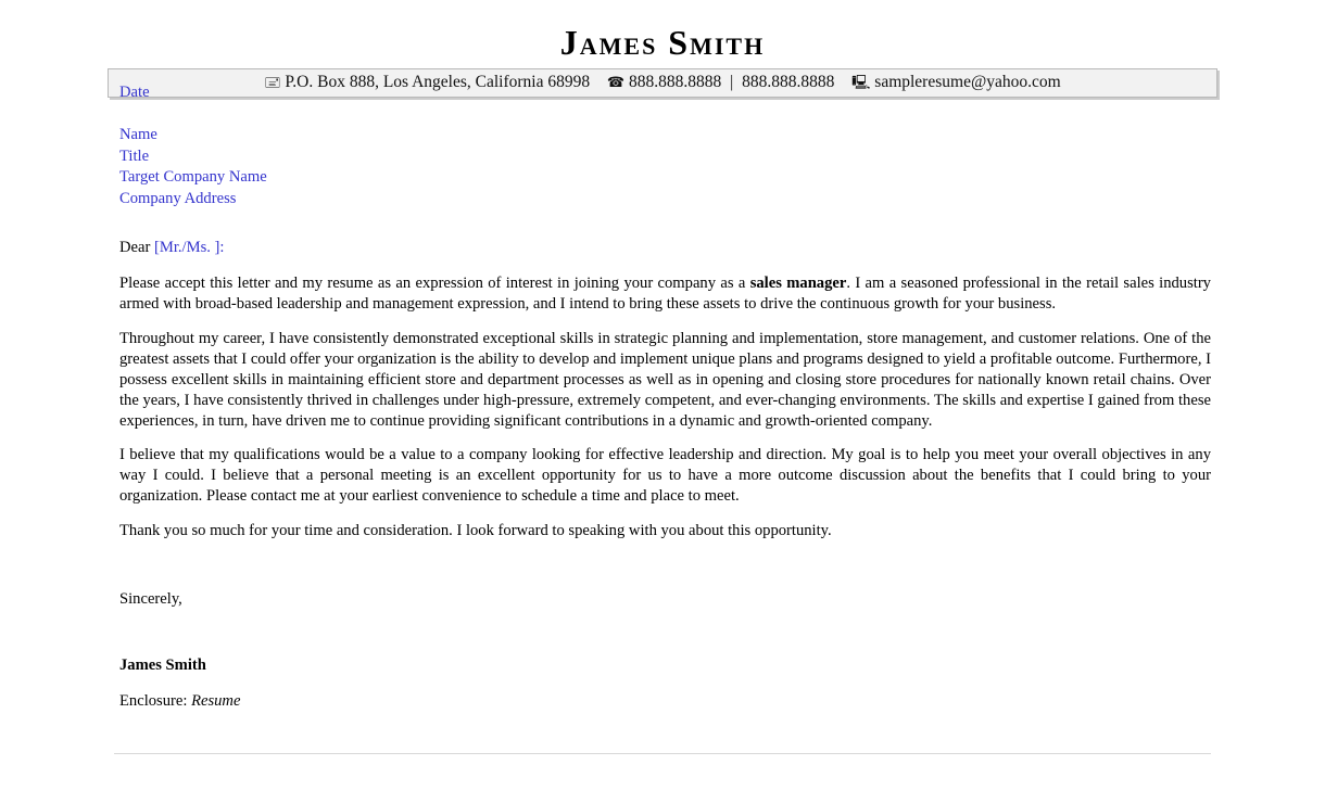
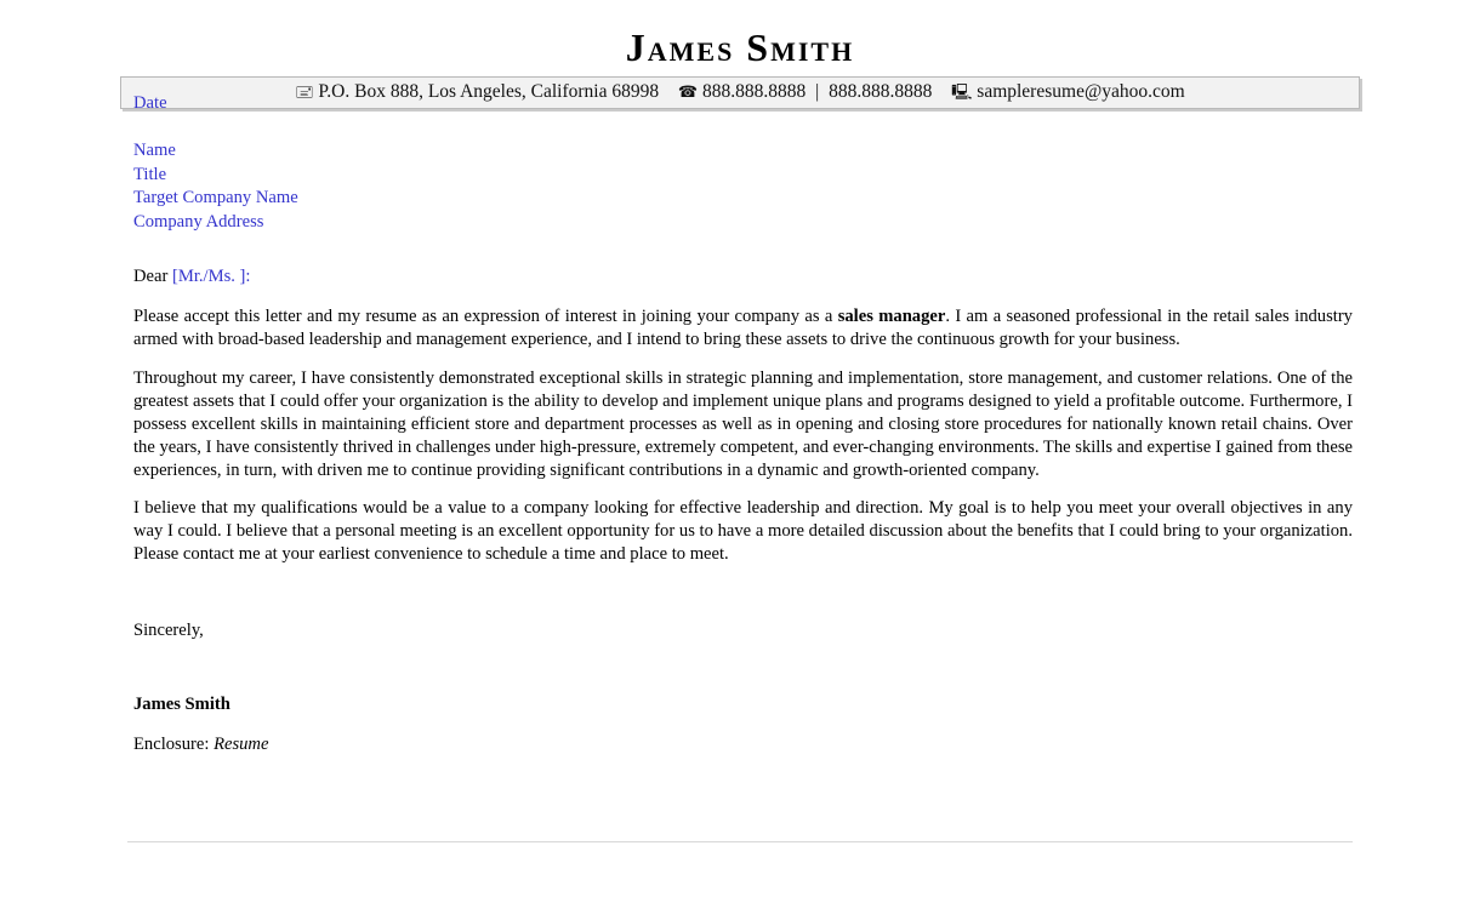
  James Smith
  🖃 P.O. Box 888, Los Angeles, California 68998 ☎ 888.888.8888 | 888.888.8888 🖳 sampleresume@yahoo.com
  Date
  Name
  Title
  Target Company Name
  Company Address
  Dear [Mr./Ms. ]:
- Please accept this letter and my resume as an expression of interest in joining your company as a sales manager. I am a seasoned professional in the retail sales industry armed with broad-based leadership and management expression, and I intend to bring these assets to drive the continuous growth for your business.
+ Please accept this letter and my resume as an expression of interest in joining your company as a sales manager. I am a seasoned professional in the retail sales industry armed with broad-based leadership and management experience, and I intend to bring these assets to drive the continuous growth for your business.
- Throughout my career, I have consistently demonstrated exceptional skills in strategic planning and implementation, store management, and customer relations. One of the greatest assets that I could offer your organization is the ability to develop and implement unique plans and programs designed to yield a profitable outcome. Furthermore, I possess excellent skills in maintaining efficient store and department processes as well as in opening and closing store procedures for nationally known retail chains. Over the years, I have consistently thrived in challenges under high-pressure, extremely competent, and ever-changing environments. The skills and expertise I gained from these experiences, in turn, have driven me to continue providing significant contributions in a dynamic and growth-oriented company.
+ Throughout my career, I have consistently demonstrated exceptional skills in strategic planning and implementation, store management, and customer relations. One of the greatest assets that I could offer your organization is the ability to develop and implement unique plans and programs designed to yield a profitable outcome. Furthermore, I possess excellent skills in maintaining efficient store and department processes as well as in opening and closing store procedures for nationally known retail chains. Over the years, I have consistently thrived in challenges under high-pressure, extremely competent, and ever-changing environments. The skills and expertise I gained from these experiences, in turn, with driven me to continue providing significant contributions in a dynamic and growth-oriented company.
- I believe that my qualifications would be a value to a company looking for effective leadership and direction. My goal is to help you meet your overall objectives in any way I could. I believe that a personal meeting is an excellent opportunity for us to have a more outcome discussion about the benefits that I could bring to your organization. Please contact me at your earliest convenience to schedule a time and place to meet.
+ I believe that my qualifications would be a value to a company looking for effective leadership and direction. My goal is to help you meet your overall objectives in any way I could. I believe that a personal meeting is an excellent opportunity for us to have a more detailed discussion about the benefits that I could bring to your organization. Please contact me at your earliest convenience to schedule a time and place to meet.
- Thank you so much for your time and consideration. I look forward to speaking with you about this opportunity.
  Sincerely,
  James Smith
  Enclosure: Resume
